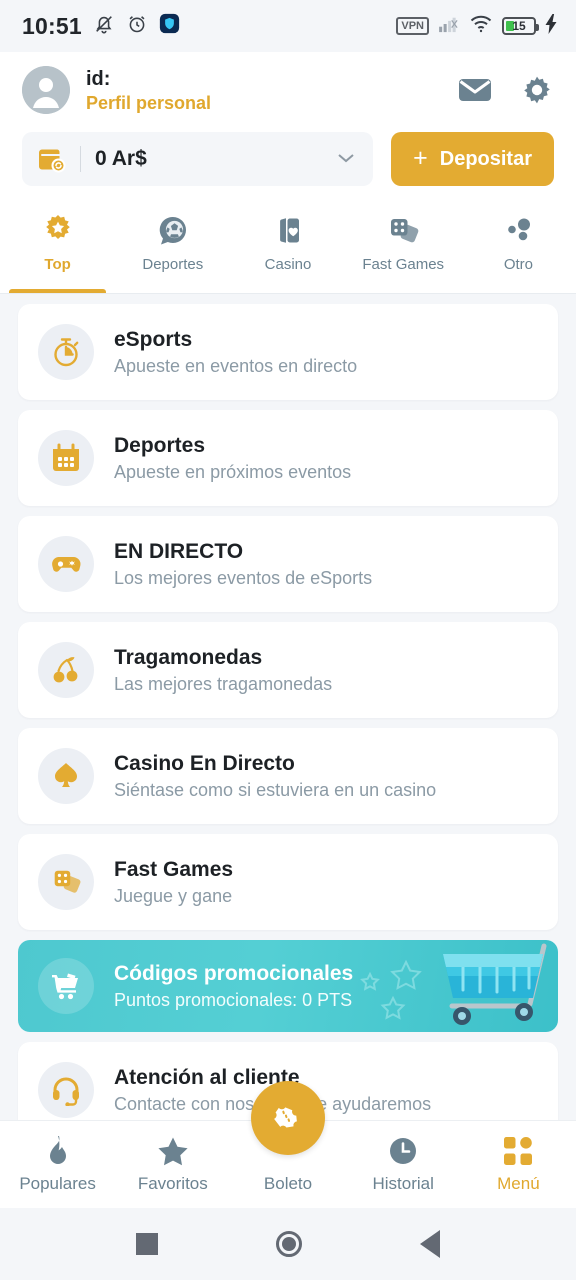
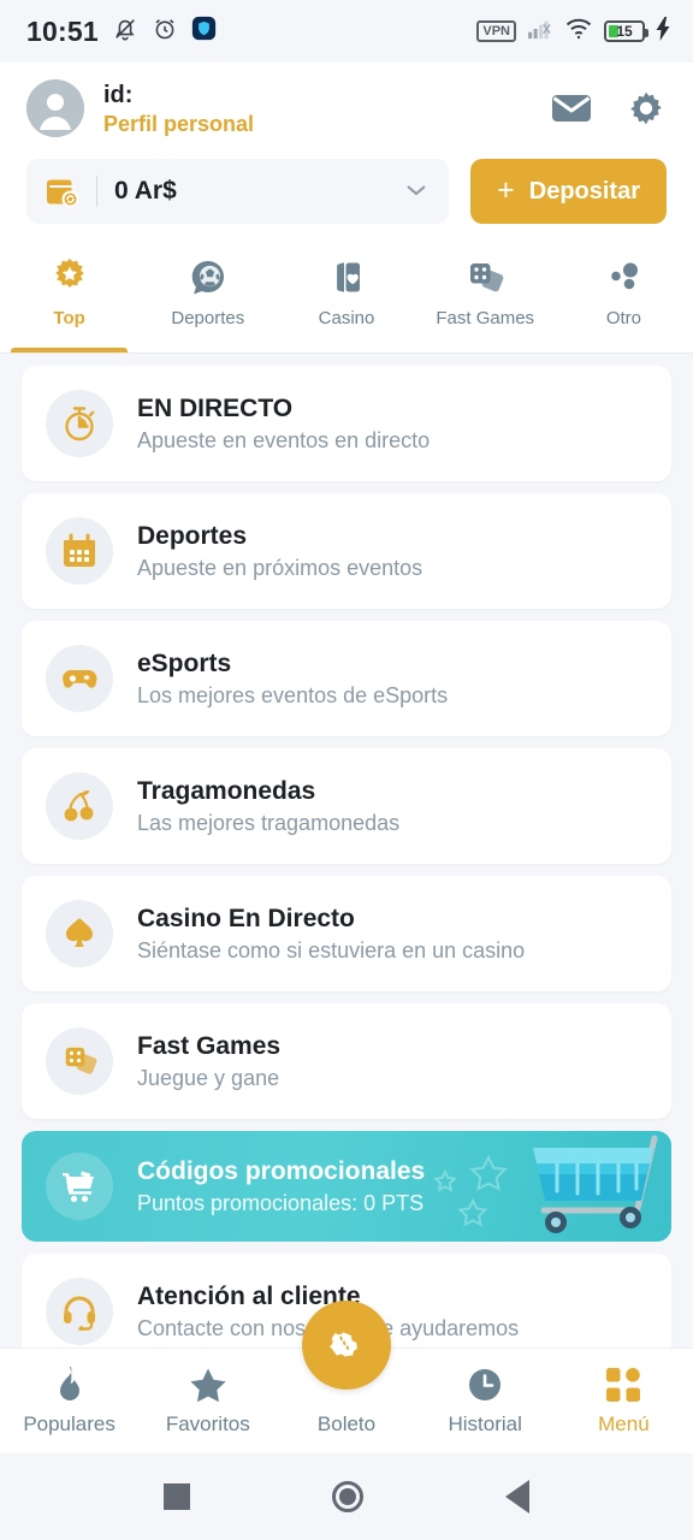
  10:51
  VPN
  15
  id:
  Perfil personal
  0 Ar$
  +
  Depositar
  Top
  Deportes
  Casino
  Fast Games
  Otro
- eSports
+ EN DIRECTO
  Apueste en eventos en directo
  Deportes
  Apueste en próximos eventos
- EN DIRECTO
+ eSports
  Los mejores eventos de eSports
  Tragamonedas
  Las mejores tragamonedas
  Casino En Directo
  Siéntase como si estuviera en un casino
  Fast Games
  Juegue y gane
  Códigos promocionales
  Puntos promocionales: 0 PTS
  Atención al cliente
  Contacte con nos ayudaremos
  Populares
  Favoritos
  Boleto
  Historial
  Menú
